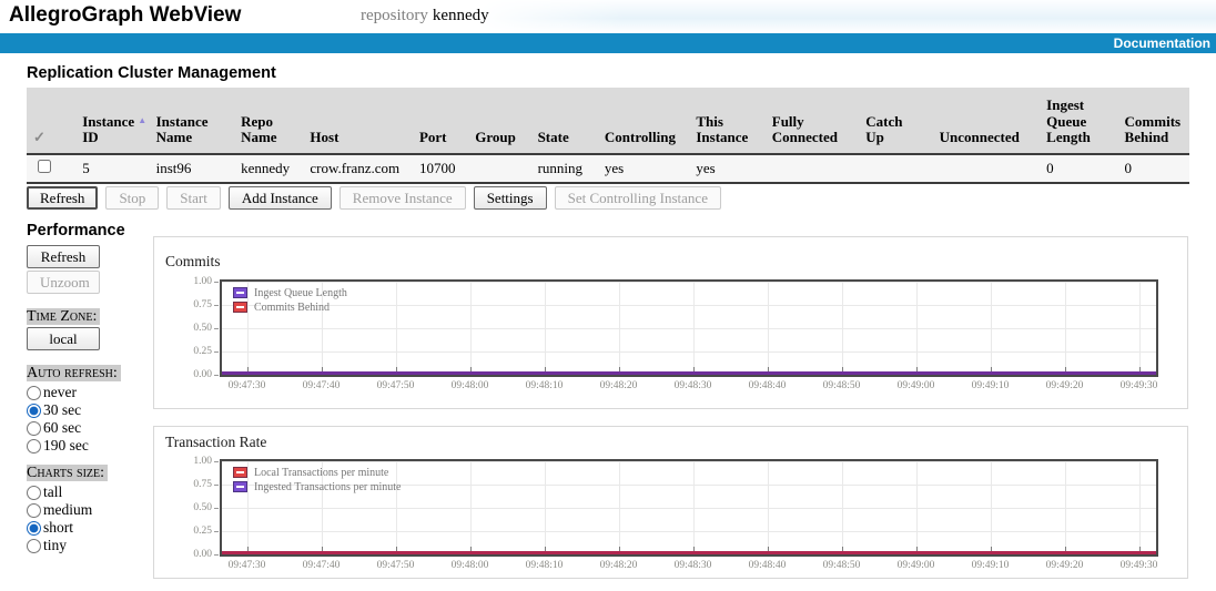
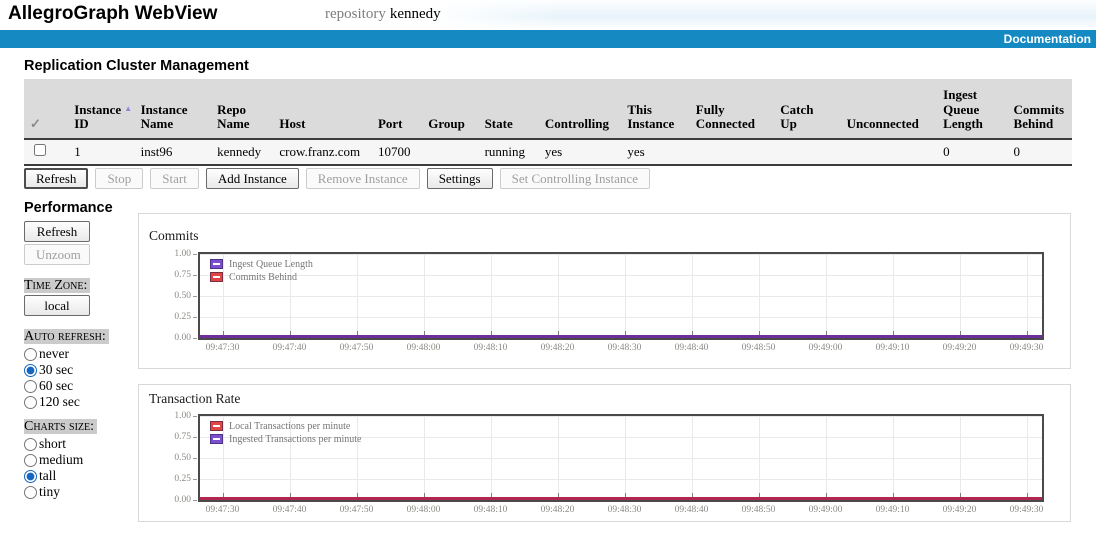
  AllegroGraph WebView
  repository kennedy
  Documentation
  Replication Cluster Management
  ✓	Instance ▲ ID	Instance Name	Repo Name	Host	Port	Group	State	Controlling	This Instance	Fully Connected	Catch Up	Unconnected	Ingest Queue Length	Commits Behind
- 	5	inst96	kennedy	crow.franz.com	10700		running	yes	yes				0	0
+ 	1	inst96	kennedy	crow.franz.com	10700		running	yes	yes				0	0
  Refresh Stop Start Add Instance Remove Instance Settings Set Controlling Instance
  Performance
  Refresh
  Unzoom
  Time Zone:
  local
  Auto refresh:
  never
  30 sec
  60 sec
- 190 sec
+ 120 sec
  Charts size:
- tall
+ short
  medium
- short
+ tall
  tiny
  Commits
  1.00
  0.75
  0.50
  0.25
  0.00
  Ingest Queue Length
  Commits Behind
  09:47:30
  09:47:40
  09:47:50
  09:48:00
  09:48:10
  09:48:20
  09:48:30
  09:48:40
  09:48:50
  09:49:00
  09:49:10
  09:49:20
  09:49:30
  Transaction Rate
  1.00
  0.75
  0.50
  0.25
  0.00
  Local Transactions per minute
  Ingested Transactions per minute
  09:47:30
  09:47:40
  09:47:50
  09:48:00
  09:48:10
  09:48:20
  09:48:30
  09:48:40
  09:48:50
  09:49:00
  09:49:10
  09:49:20
  09:49:30
